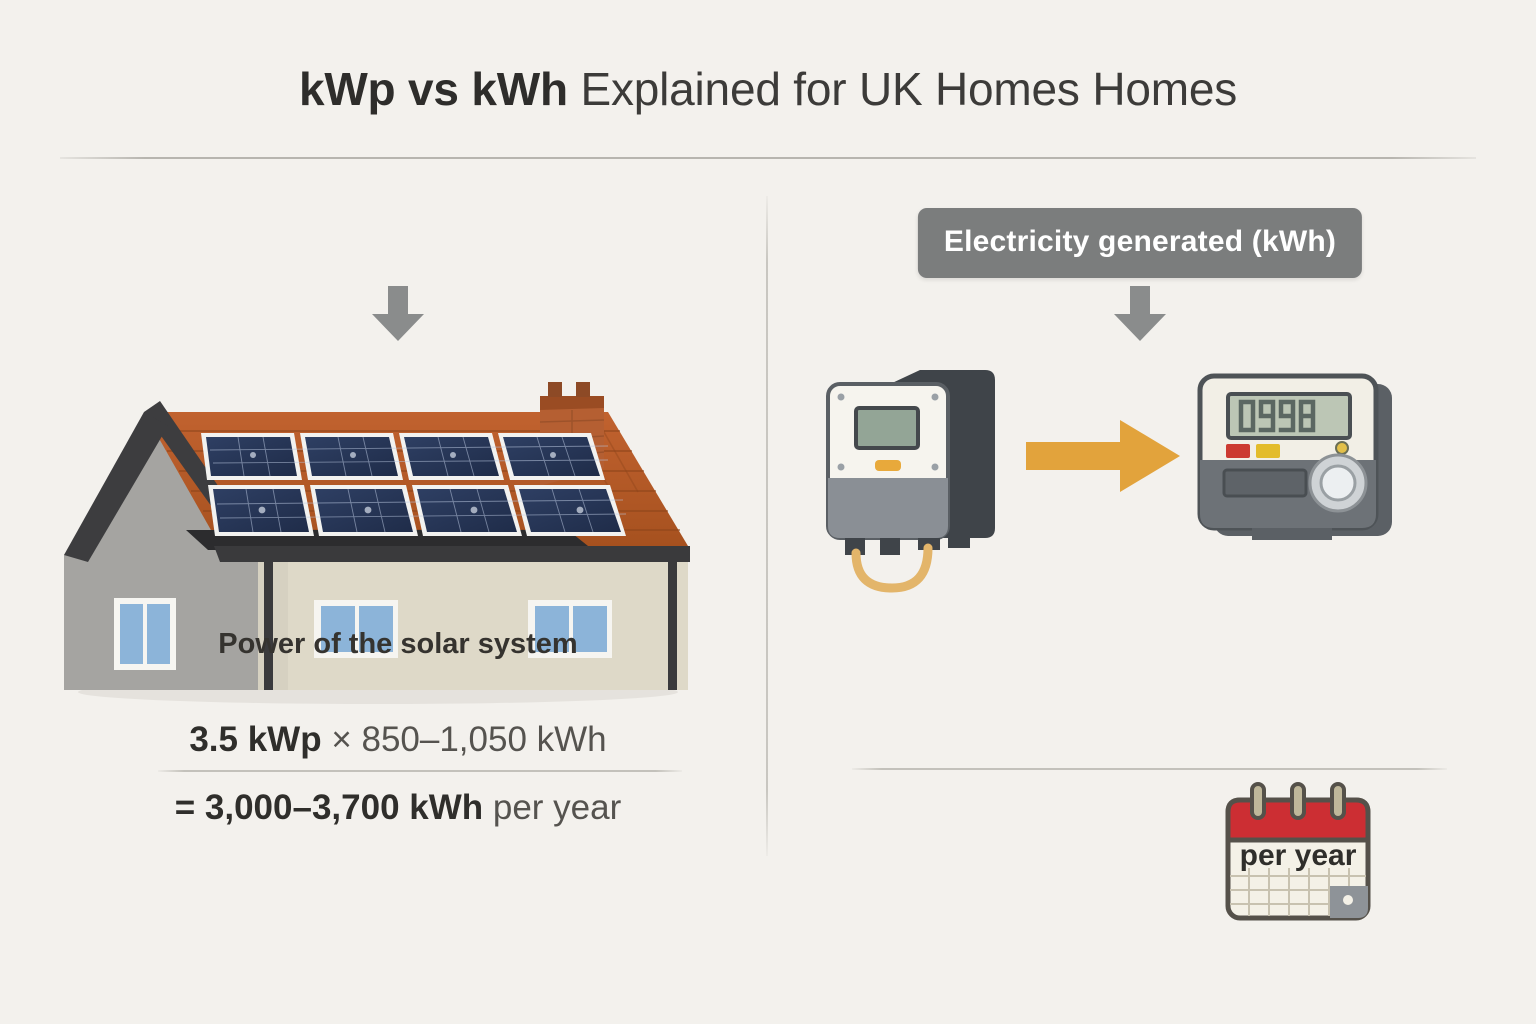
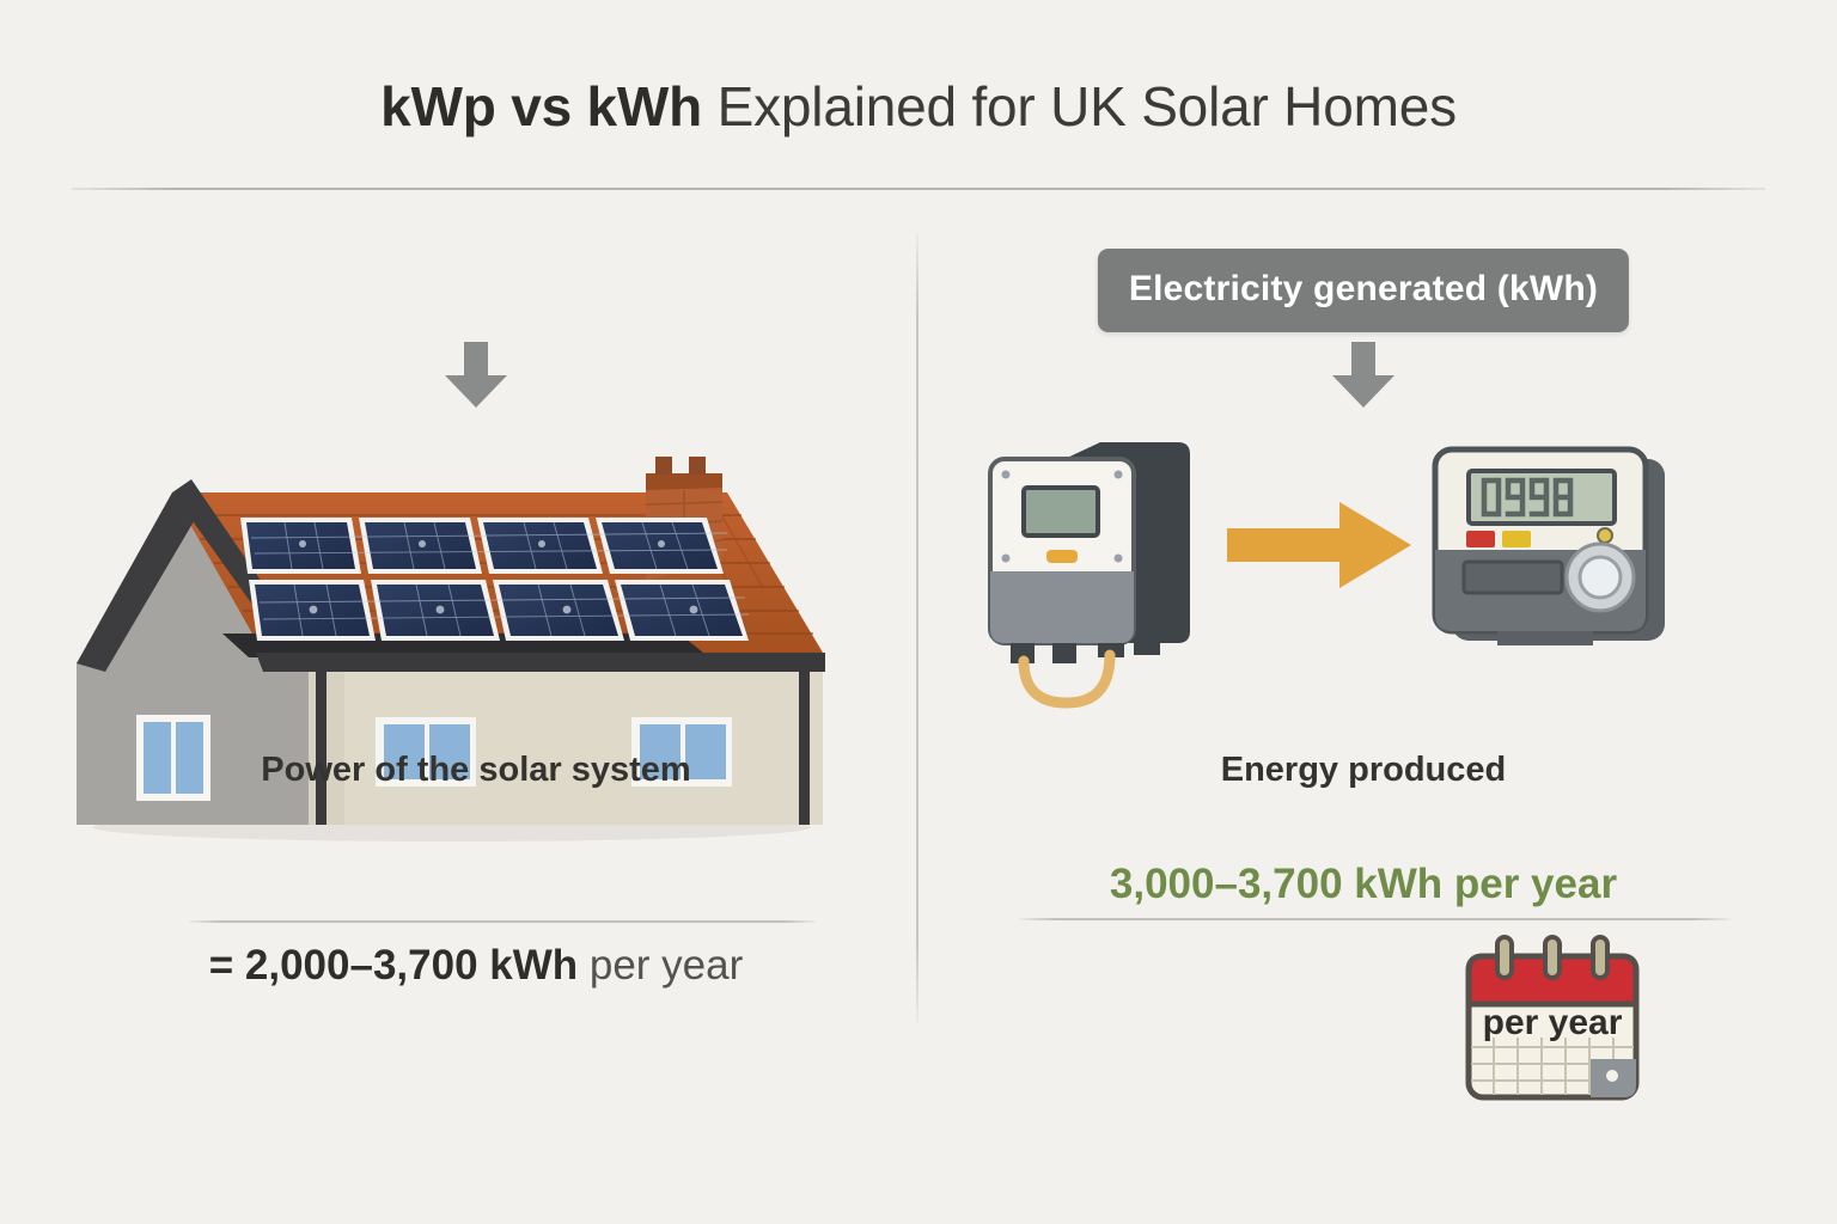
- kWp vs kWh Explained for UK Homes Homes
+ kWp vs kWh Explained for UK Solar Homes
  Power of the solar system
- 3.5 kWp × 850–1,050 kWh
- = 3,000–3,700 kWh per year
+ = 2,000–3,700 kWh per year
  Electricity generated (kWh)
+ Energy produced
+ 3,000–3,700 kWh per year
  per year
